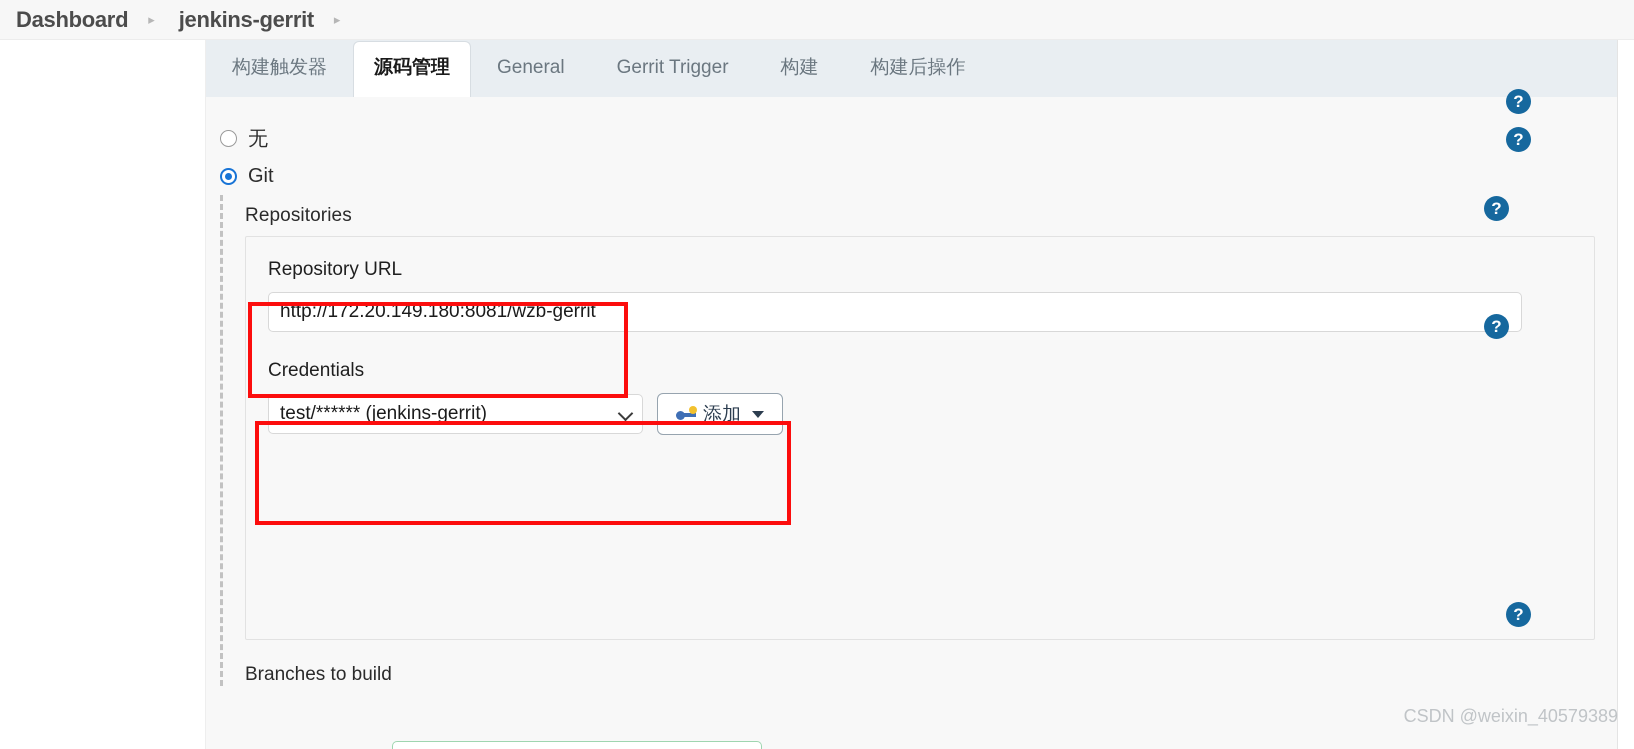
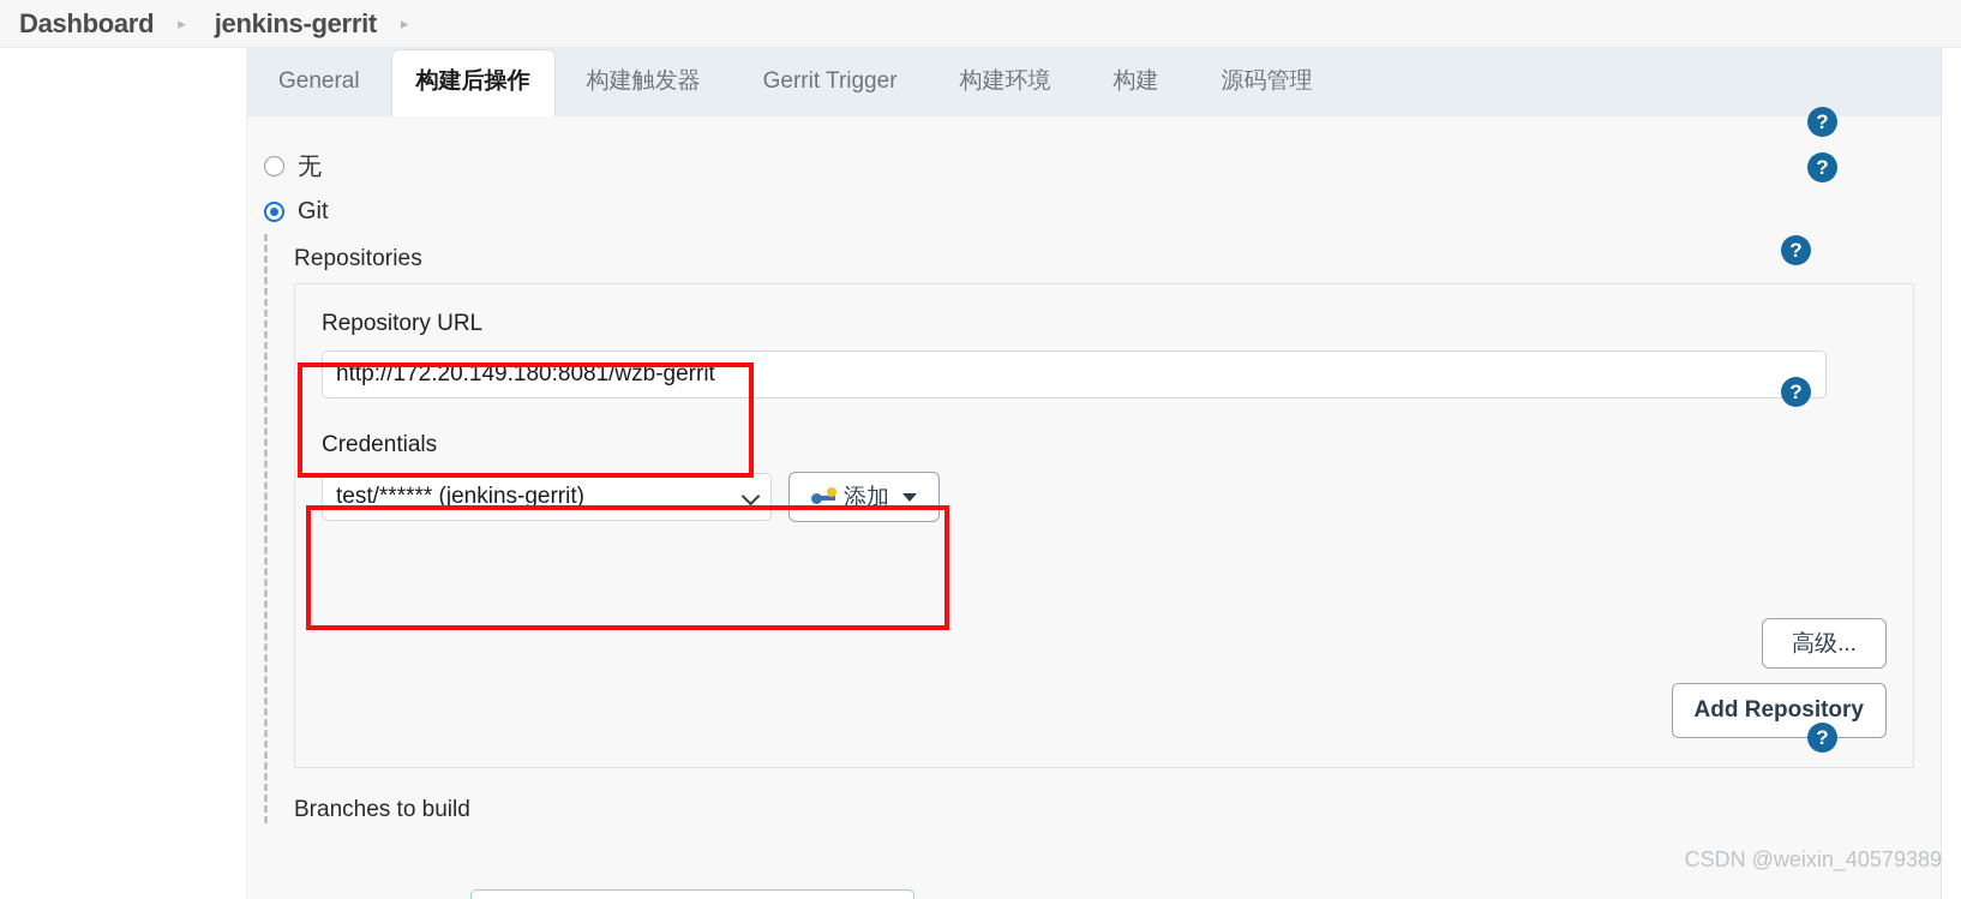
  Dashboard
  ▸
  jenkins-gerrit
  ▸
- 构建触发器
+ General
- 源码管理
+ 构建后操作
- General
+ 构建触发器
  Gerrit Trigger
+ 构建环境
  构建
- 构建后操作
+ 源码管理
  无
  Git
  Repositories
  Repository URL
  http://172.20.149.180:8081/wzb-gerrit
  Credentials
  test/****** (jenkins-gerrit)
  添加
+ 高级...
+ Add Repository
  Branches to build
  ?
  ?
  ?
  ?
  ?
  CSDN @weixin_40579389
